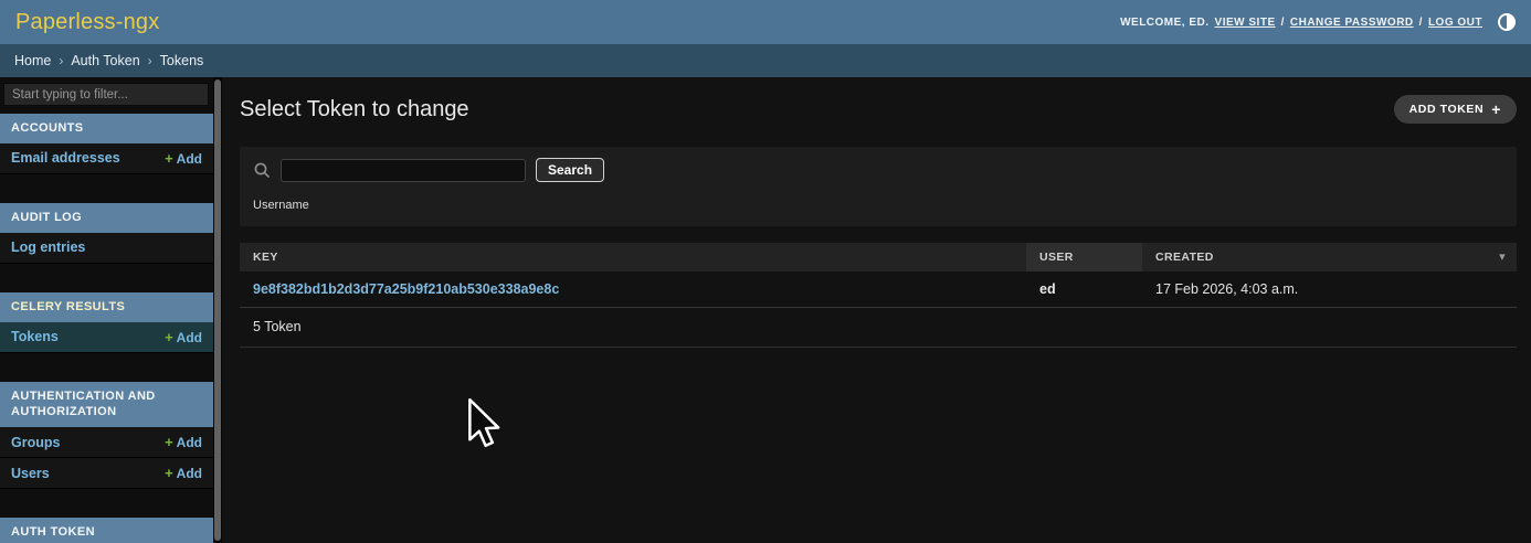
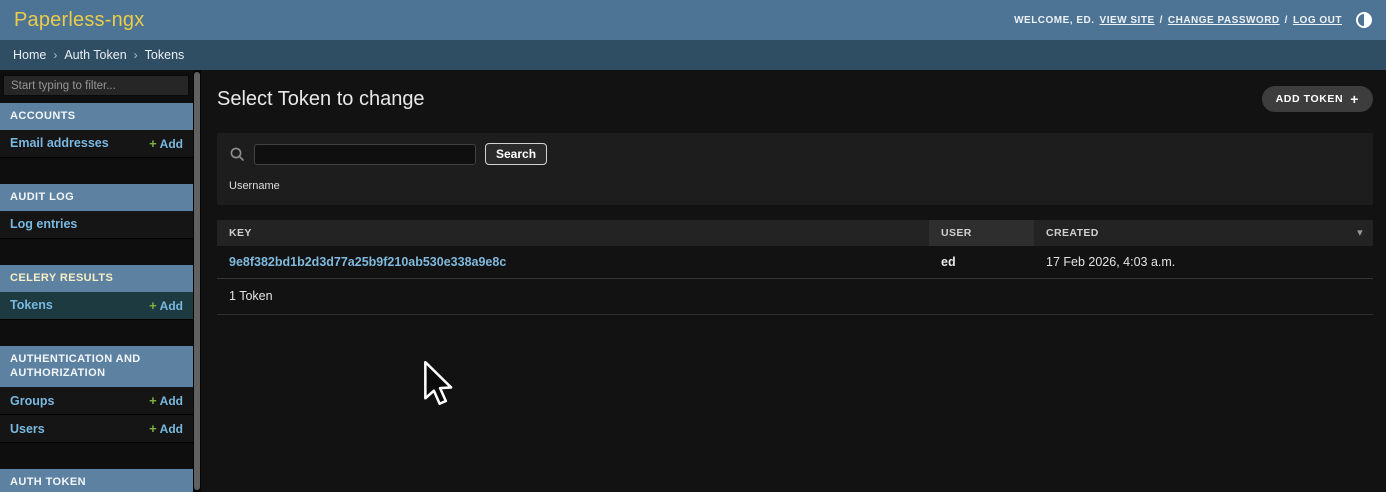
  Paperless-ngx
  WELCOME, ED.
  VIEW SITE
  /
  CHANGE PASSWORD
  /
  LOG OUT
  Home
  ›
  Auth Token
  ›
  Tokens
  Start typing to filter...
  ACCOUNTS
  Email addresses
  + Add
  AUDIT LOG
  Log entries
  CELERY RESULTS
  Tokens
  + Add
  AUTHENTICATION AND AUTHORIZATION
  Groups
  + Add
  Users
  + Add
  AUTH TOKEN
  Select Token to change
  ADD TOKEN
  +
  Search
  Username
  KEY	USER	CREATED ▾
  9e8f382bd1b2d3d77a25b9f210ab530e338a9e8c	ed	17 Feb 2026, 4:03 a.m.
- 5 Token
+ 1 Token
